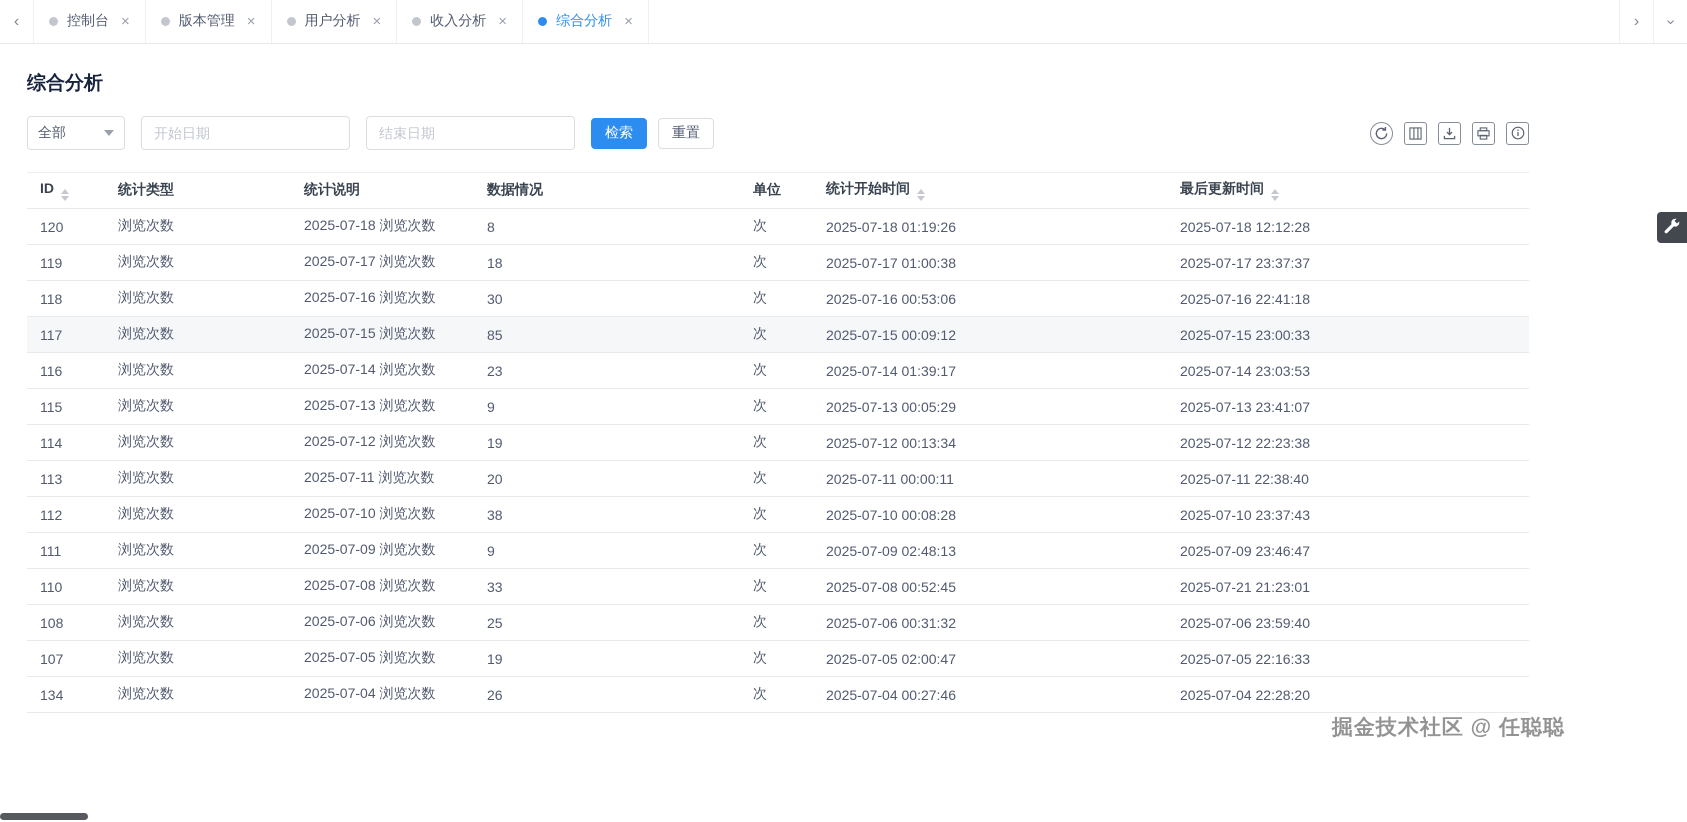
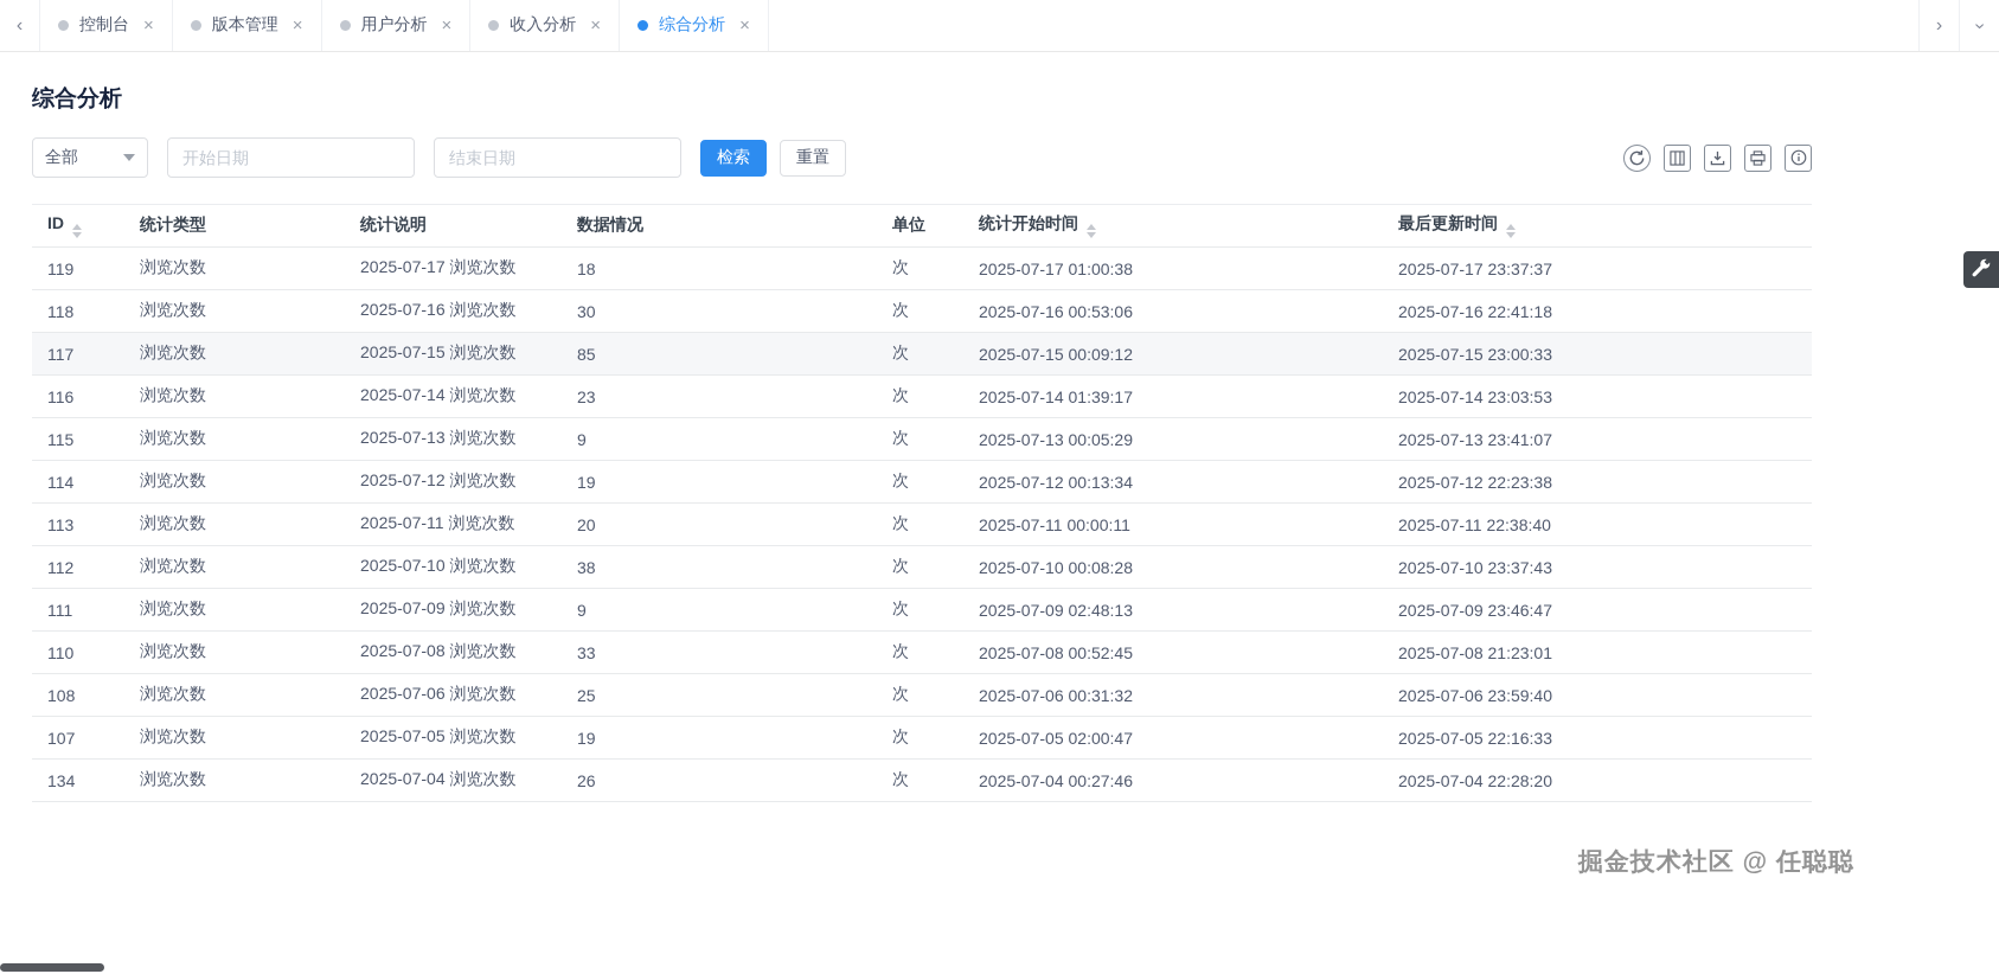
  ‹
  控制台
  ×
  版本管理
  ×
  用户分析
  ×
  收入分析
  ×
  综合分析
  ×
  ›
  综合分析
  全部
  开始日期
  结束日期
  检索
  重置
  ID	统计类型	统计说明	数据情况	单位	统计开始时间	最后更新时间
- 120	浏览次数	2025-07-18 浏览次数	8	次	2025-07-18 01:19:26	2025-07-18 12:12:28
  119	浏览次数	2025-07-17 浏览次数	18	次	2025-07-17 01:00:38	2025-07-17 23:37:37
  118	浏览次数	2025-07-16 浏览次数	30	次	2025-07-16 00:53:06	2025-07-16 22:41:18
  117	浏览次数	2025-07-15 浏览次数	85	次	2025-07-15 00:09:12	2025-07-15 23:00:33
  116	浏览次数	2025-07-14 浏览次数	23	次	2025-07-14 01:39:17	2025-07-14 23:03:53
  115	浏览次数	2025-07-13 浏览次数	9	次	2025-07-13 00:05:29	2025-07-13 23:41:07
  114	浏览次数	2025-07-12 浏览次数	19	次	2025-07-12 00:13:34	2025-07-12 22:23:38
  113	浏览次数	2025-07-11 浏览次数	20	次	2025-07-11 00:00:11	2025-07-11 22:38:40
  112	浏览次数	2025-07-10 浏览次数	38	次	2025-07-10 00:08:28	2025-07-10 23:37:43
  111	浏览次数	2025-07-09 浏览次数	9	次	2025-07-09 02:48:13	2025-07-09 23:46:47
- 110	浏览次数	2025-07-08 浏览次数	33	次	2025-07-08 00:52:45	2025-07-21 21:23:01
+ 110	浏览次数	2025-07-08 浏览次数	33	次	2025-07-08 00:52:45	2025-07-08 21:23:01
  108	浏览次数	2025-07-06 浏览次数	25	次	2025-07-06 00:31:32	2025-07-06 23:59:40
  107	浏览次数	2025-07-05 浏览次数	19	次	2025-07-05 02:00:47	2025-07-05 22:16:33
  134	浏览次数	2025-07-04 浏览次数	26	次	2025-07-04 00:27:46	2025-07-04 22:28:20
  掘金技术社区 @ 任聪聪
